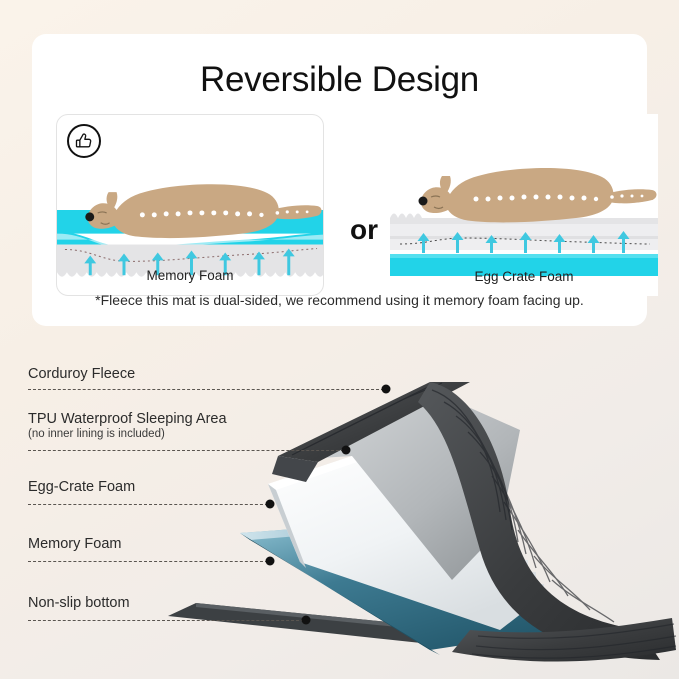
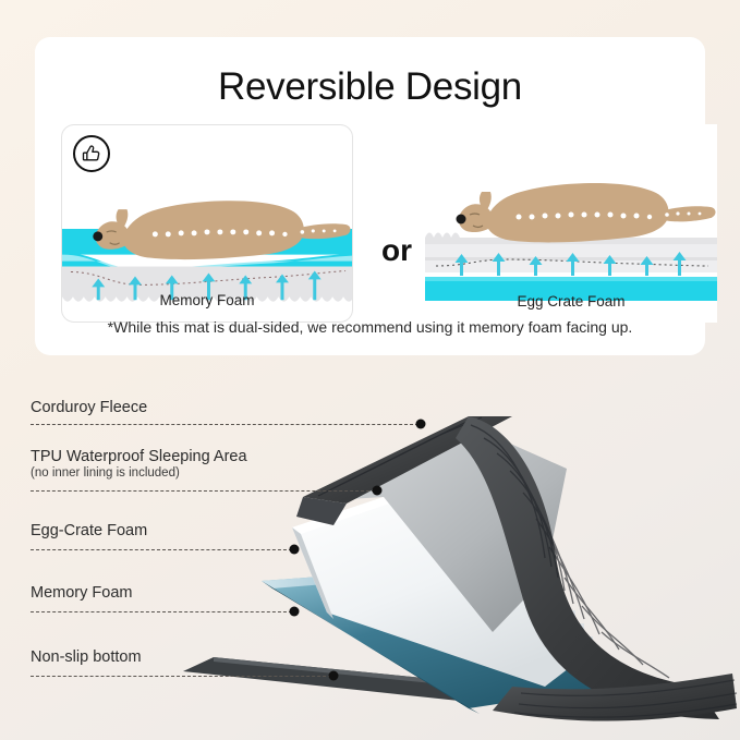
  Reversible Design
  Memory Foam
  Egg Crate Foam
  or
- *Fleece this mat is dual-sided, we recommend using it memory foam facing up.
+ *While this mat is dual-sided, we recommend using it memory foam facing up.
  Corduroy Fleece
  TPU Waterproof Sleeping Area
  (no inner lining is included)
  Egg-Crate Foam
  Memory Foam
  Non-slip bottom
